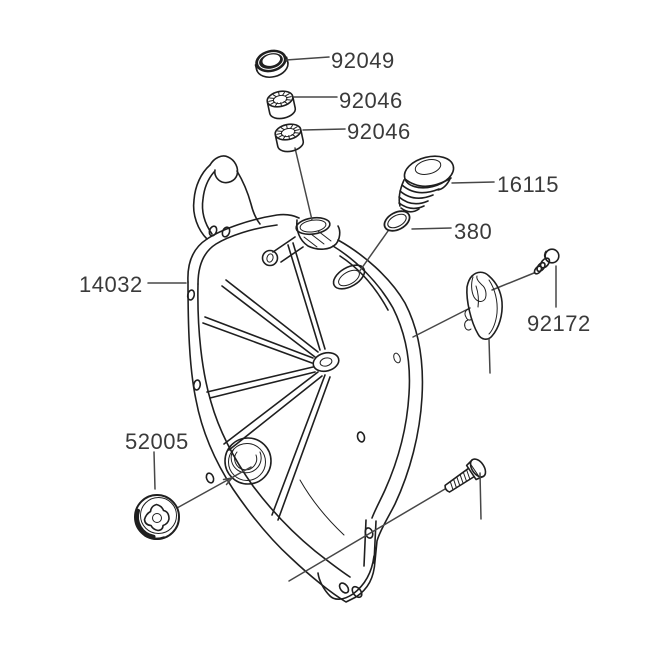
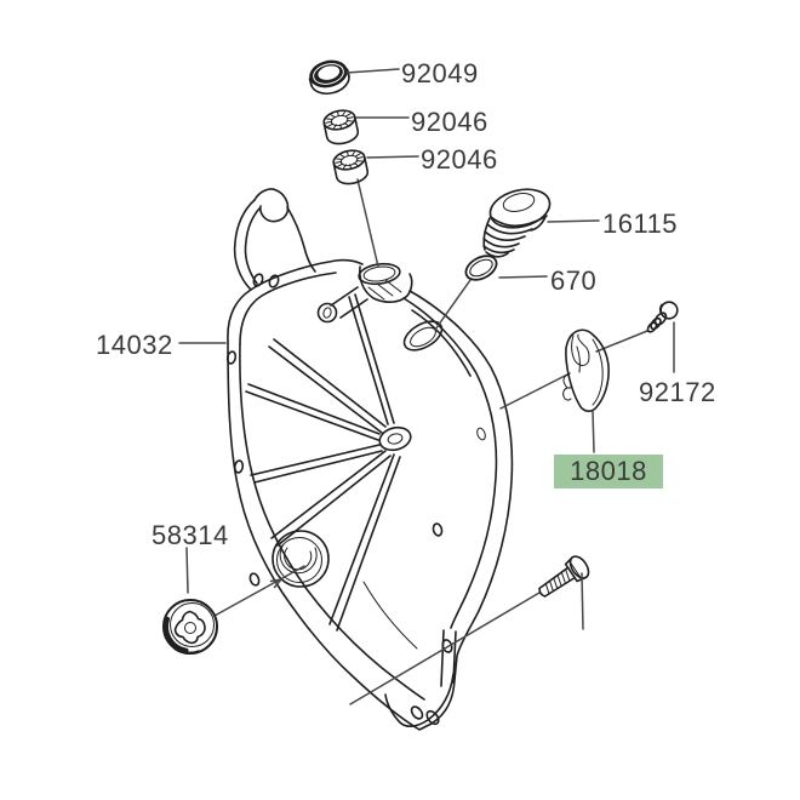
  92049
  92046
  92046
  16115
- 380
+ 670
  14032
  92172
+ 18018
- 52005
+ 58314
